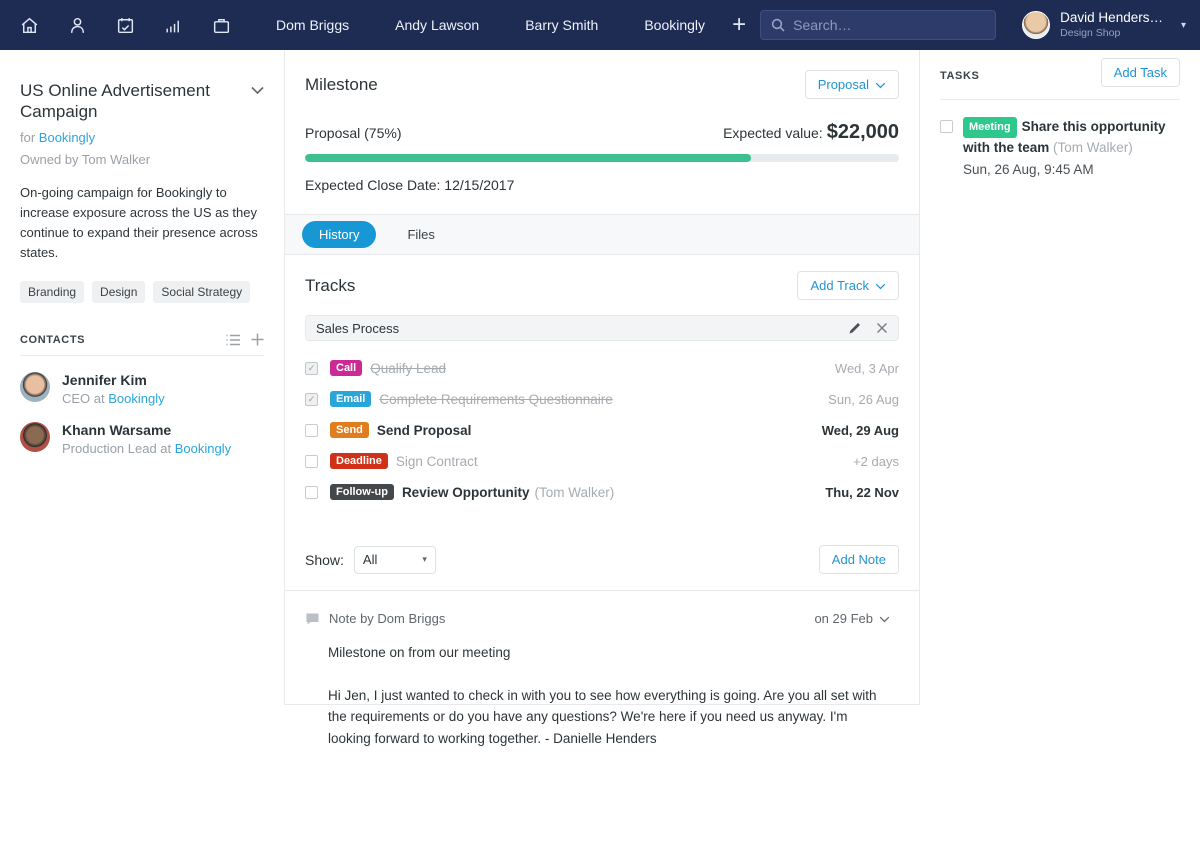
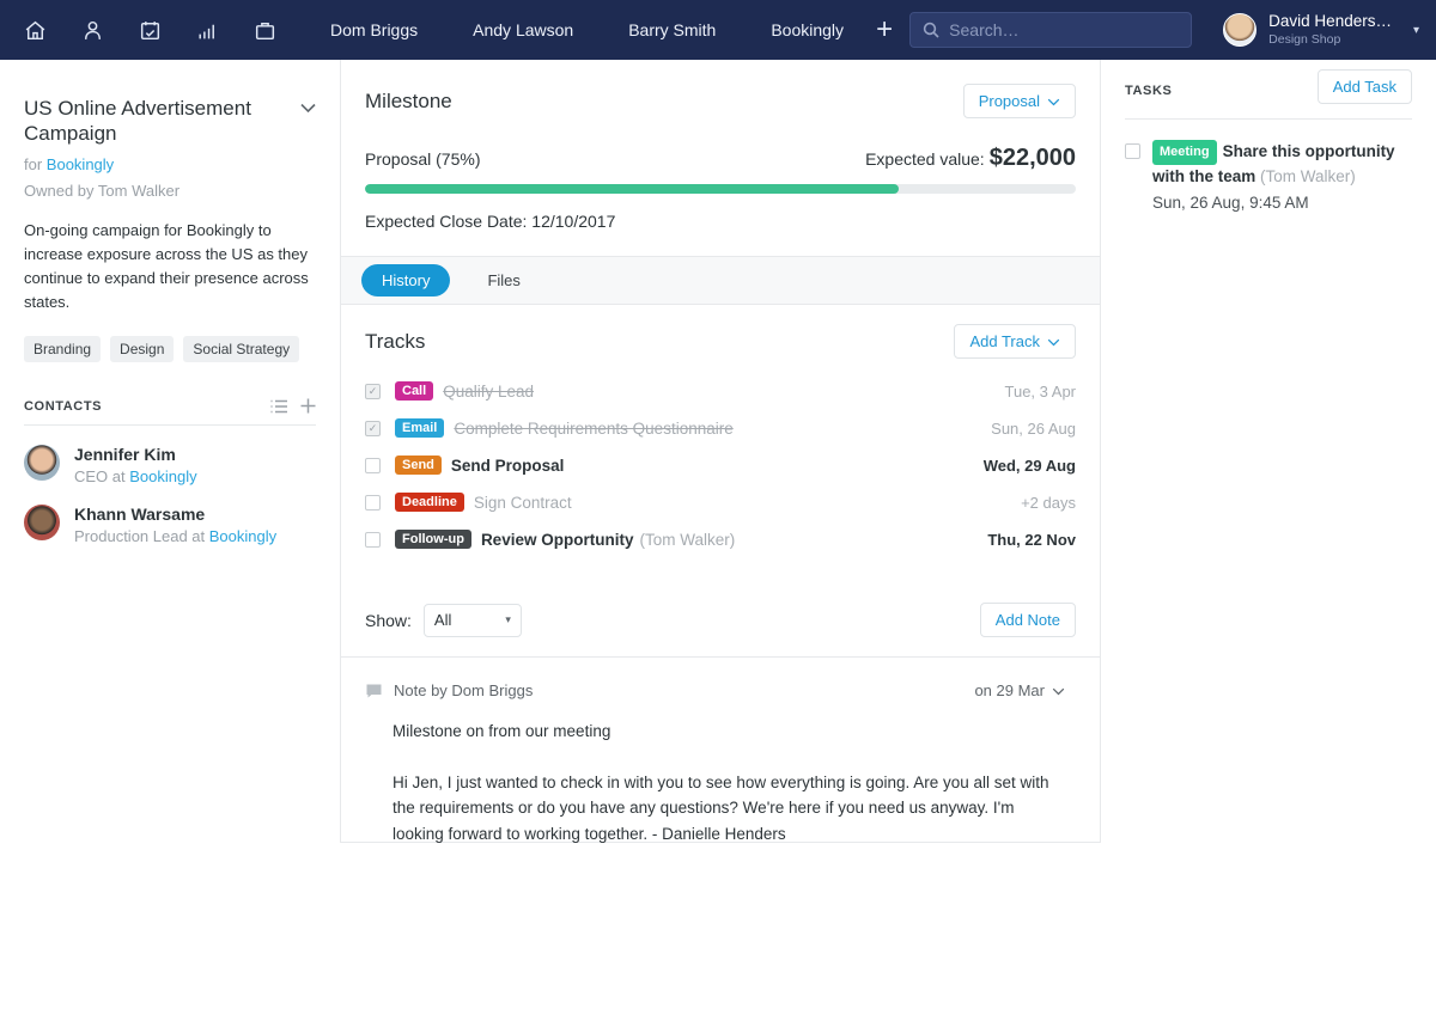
  Dom Briggs
  Andy Lawson
  Barry Smith
  Bookingly
  +
  Search…
  David Henders…
  Design Shop
  ▾
  US Online Advertisement Campaign
  for Bookingly
  Owned by Tom Walker
  On-going campaign for Bookingly to increase exposure across the US as they continue to expand their presence across states.
  Branding
  Design
  Social Strategy
  CONTACTS
  Jennifer Kim
  CEO at Bookingly
  Khann Warsame
  Production Lead at Bookingly
  Milestone
  Proposal
  Proposal (75%)
  Expected value: $22,000
- Expected Close Date: 12/15/2017
+ Expected Close Date: 12/10/2017
  History
  Files
  Tracks
  Add Track
- Sales Process
  ✓
  Call
  Qualify Lead
- Wed, 3 Apr
+ Tue, 3 Apr
  ✓
  Email
  Complete Requirements Questionnaire
  Sun, 26 Aug
  Send
  Send Proposal
  Wed, 29 Aug
  Deadline
  Sign Contract
  +2 days
  Follow-up
  Review Opportunity
  (Tom Walker)
  Thu, 22 Nov
  Show:
  All
  ▾
  Add Note
  Note by Dom Briggs
- on 29 Feb
+ on 29 Mar
  Milestone on from our meeting
  Hi Jen, I just wanted to check in with you to see how everything is going. Are you all set with the requirements or do you have any questions? We're here if you need us anyway. I'm looking forward to working together. - Danielle Henders
  TASKS
  Add Task
  Meeting Share this opportunity with the team (Tom Walker)
  Sun, 26 Aug, 9:45 AM
